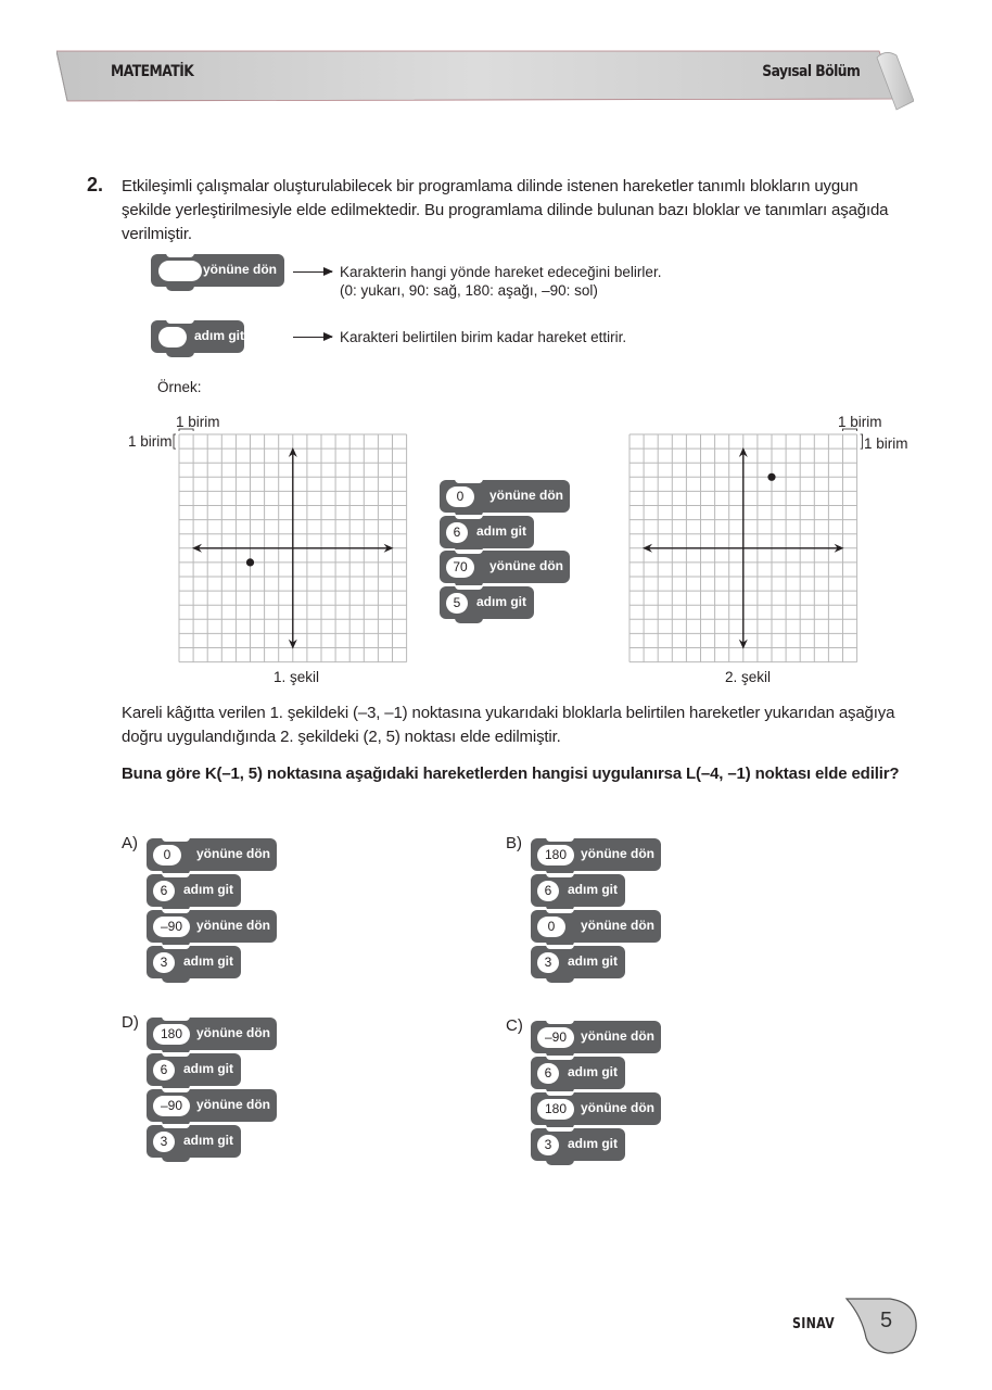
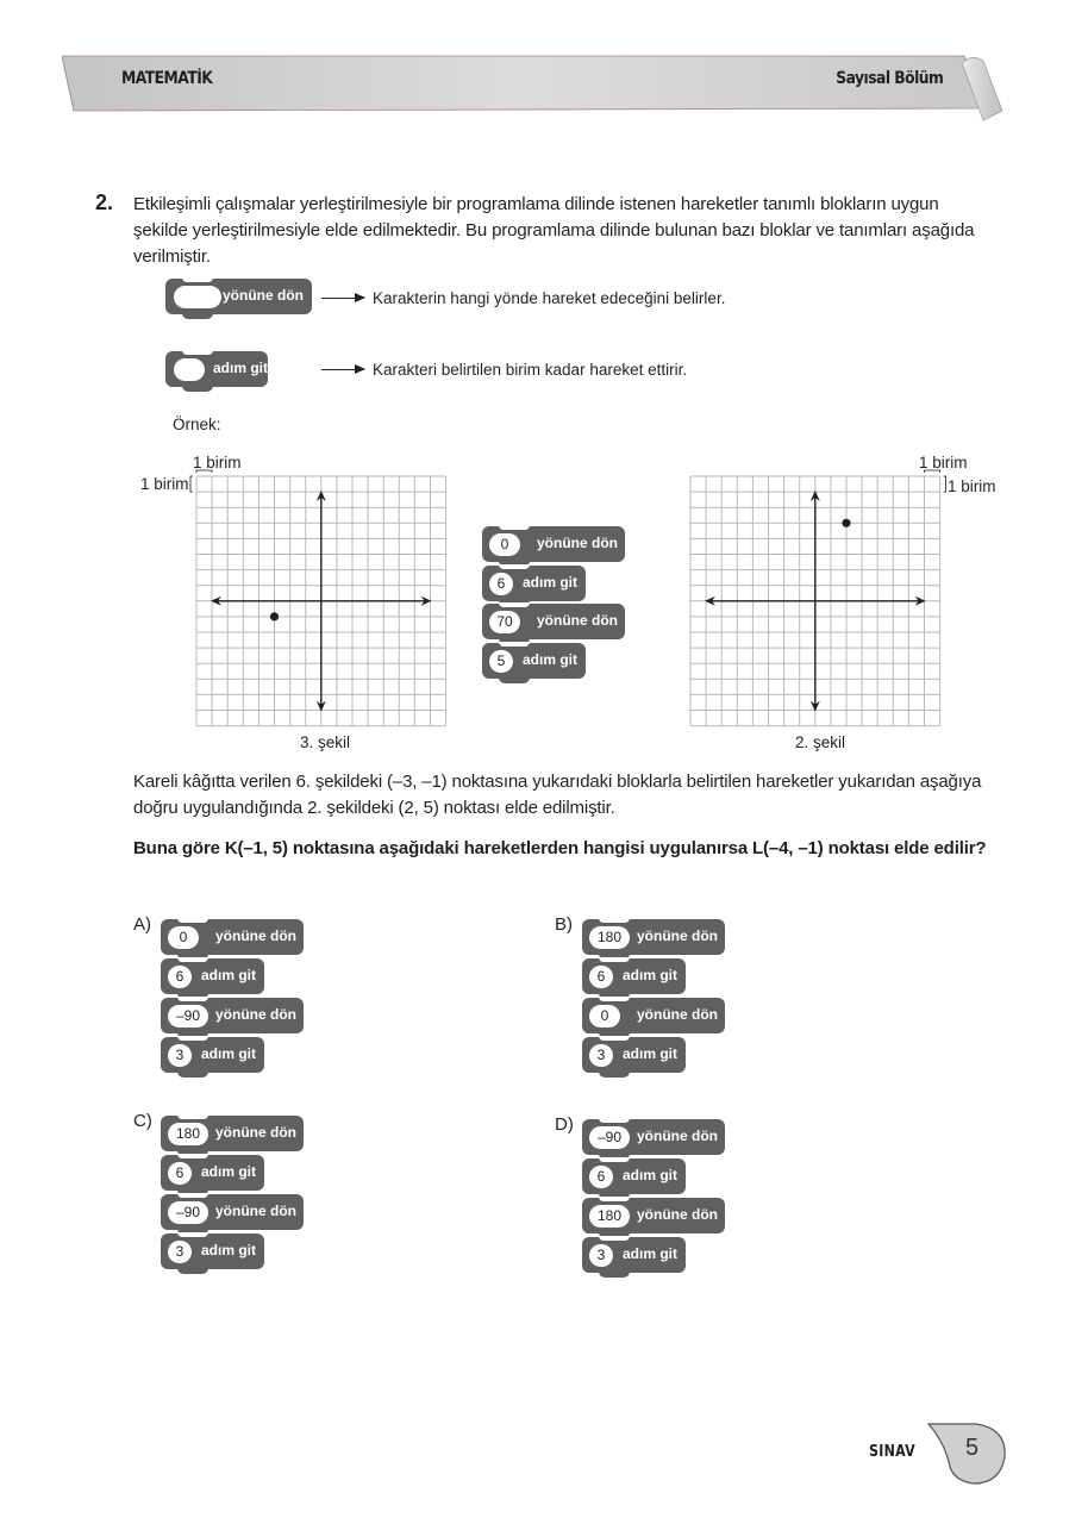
  MATEMATİK
  Sayısal Bölüm
  2.
- Etkileşimli çalışmalar oluşturulabilecek bir programlama dilinde istenen hareketler tanımlı blokların uygun şekilde yerleştirilmesiyle elde edilmektedir. Bu programlama dilinde bulunan bazı bloklar ve tanımları aşağıda verilmiştir.
+ Etkileşimli çalışmalar yerleştirilmesiyle bir programlama dilinde istenen hareketler tanımlı blokların uygun şekilde yerleştirilmesiyle elde edilmektedir. Bu programlama dilinde bulunan bazı bloklar ve tanımları aşağıda verilmiştir.
  yönüne dön
  Karakterin hangi yönde hareket edeceğini belirler.
- (0: yukarı, 90: sağ, 180: aşağı, –90: sol)
  adım git
  Karakteri belirtilen birim kadar hareket ettirir.
  Örnek:
  1 birim
  1 birim
- 1. şekil
+ 3. şekil
  1 birim
  1 birim
  2. şekil
- Kareli kâğıtta verilen 1. şekildeki (–3, –1) noktasına yukarıdaki bloklarla belirtilen hareketler yukarıdan aşağıya doğru uygulandığında 2. şekildeki (2, 5) noktası elde edilmiştir.
+ Kareli kâğıtta verilen 6. şekildeki (–3, –1) noktasına yukarıdaki bloklarla belirtilen hareketler yukarıdan aşağıya doğru uygulandığında 2. şekildeki (2, 5) noktası elde edilmiştir.
  Buna göre K(–1, 5) noktasına aşağıdaki hareketlerden hangisi uygulanırsa L(–4, –1) noktası elde edilir?
  SINAV
  5
  0
  yönüne dön
  6
  adım git
  70
  yönüne dön
  5
  adım git
  A)
  0
  yönüne dön
  6
  adım git
  –90
  yönüne dön
  3
  adım git
  B)
  180
  yönüne dön
  6
  adım git
  0
  yönüne dön
  3
  adım git
- D)
+ C)
  180
  yönüne dön
  6
  adım git
  –90
  yönüne dön
  3
  adım git
- C)
+ D)
  –90
  yönüne dön
  6
  adım git
  180
  yönüne dön
  3
  adım git
